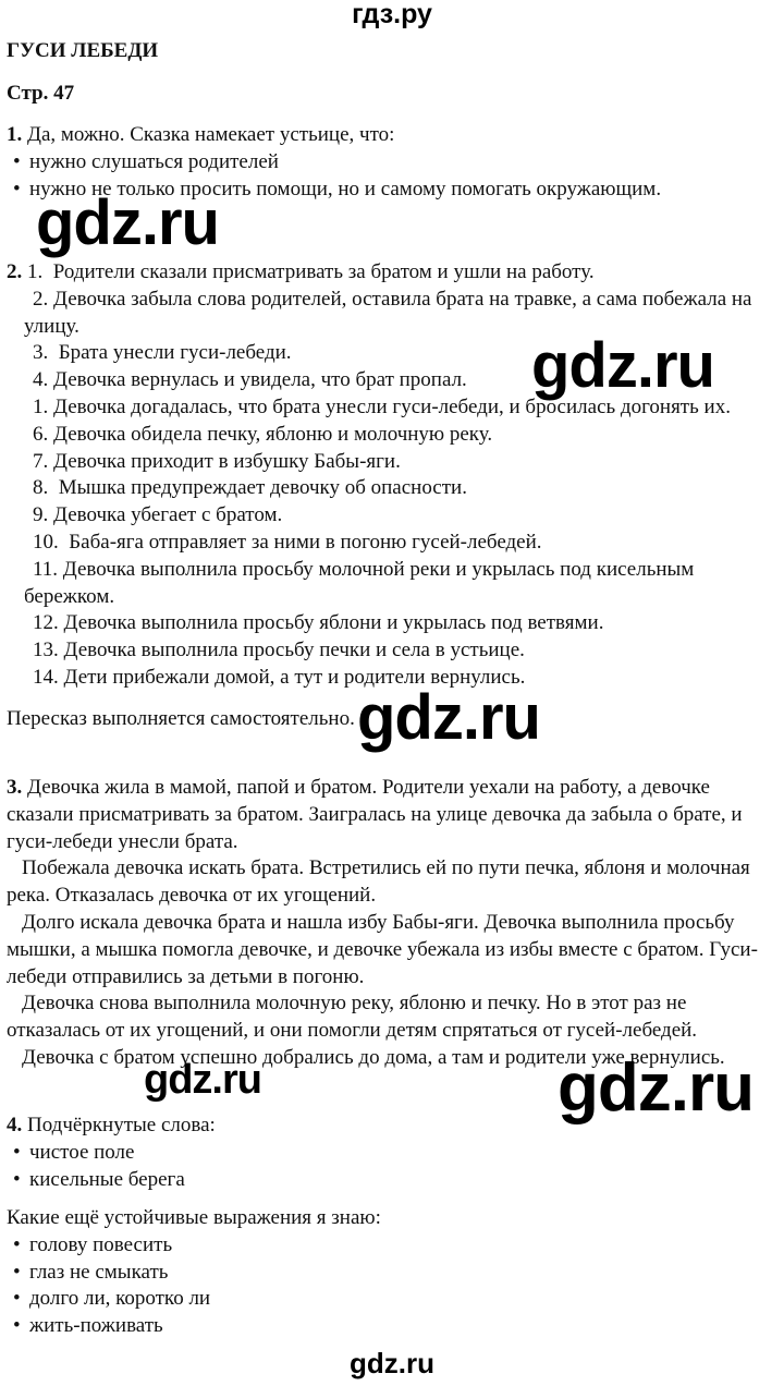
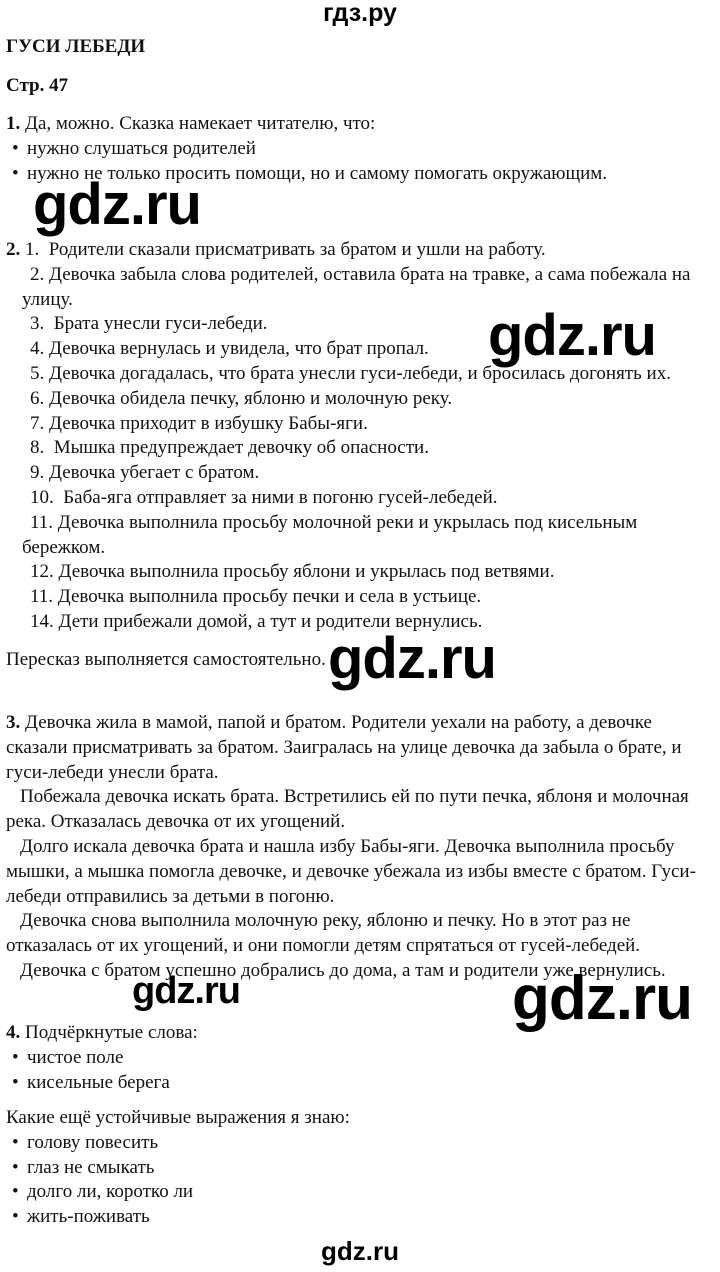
  гдз.ру
  ГУСИ ЛЕБЕДИ
  Стр. 47
- 1. Да, можно. Сказка намекает устьице, что:
+ 1. Да, можно. Сказка намекает читателю, что:
  •
  нужно слушаться родителей
  •
  нужно не только просить помощи, но и самому помогать окружающим.
  gdz.ru
  2. 1. Родители сказали присматривать за братом и ушли на работу.
  2. Девочка забыла слова родителей, оставила брата на травке, а сама побежала на
  улицу.
  3. Брата унесли гуси-лебеди.
  4. Девочка вернулась и увидела, что брат пропал.
- 1. Девочка догадалась, что брата унесли гуси-лебеди, и бросилась догонять их.
+ 5. Девочка догадалась, что брата унесли гуси-лебеди, и бросилась догонять их.
  6. Девочка обидела печку, яблоню и молочную реку.
  7. Девочка приходит в избушку Бабы-яги.
  8. Мышка предупреждает девочку об опасности.
  9. Девочка убегает с братом.
  10. Баба-яга отправляет за ними в погоню гусей-лебедей.
  11. Девочка выполнила просьбу молочной реки и укрылась под кисельным
  бережком.
  12. Девочка выполнила просьбу яблони и укрылась под ветвями.
- 13. Девочка выполнила просьбу печки и села в устьице.
+ 11. Девочка выполнила просьбу печки и села в устьице.
  14. Дети прибежали домой, а тут и родители вернулись.
  Пересказ выполняется самостоятельно.
  gdz.ru
  gdz.ru
  3. Девочка жила в мамой, папой и братом. Родители уехали на работу, а девочке
  сказали присматривать за братом. Заигралась на улице девочка да забыла о брате, и
  гуси-лебеди унесли брата.
  Побежала девочка искать брата. Встретились ей по пути печка, яблоня и молочная
  река. Отказалась девочка от их угощений.
  Долго искала девочка брата и нашла избу Бабы-яги. Девочка выполнила просьбу
  мышки, а мышка помогла девочке, и девочке убежала из избы вместе с братом. Гуси-
  лебеди отправились за детьми в погоню.
  Девочка снова выполнила молочную реку, яблоню и печку. Но в этот раз не
  отказалась от их угощений, и они помогли детям спрятаться от гусей-лебедей.
  Девочка с братом успешно добрались до дома, а там и родители уже вернулись.
  gdz.ru
  gdz.ru
  4. Подчёркнутые слова:
  •
  чистое поле
  •
  кисельные берега
  Какие ещё устойчивые выражения я знаю:
  •
  голову повесить
  •
  глаз не смыкать
  •
  долго ли, коротко ли
  •
  жить-поживать
  gdz.ru
